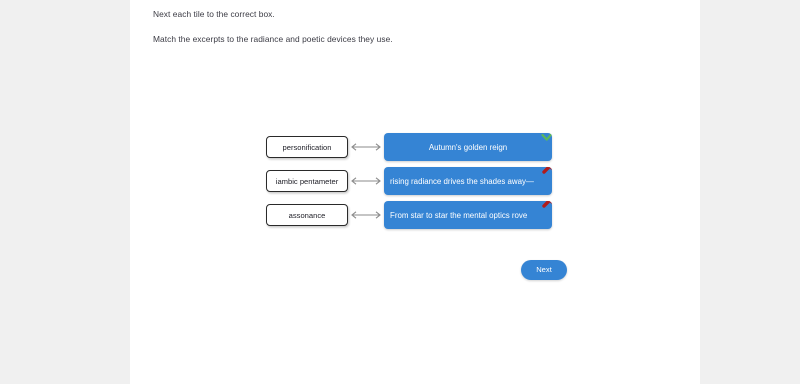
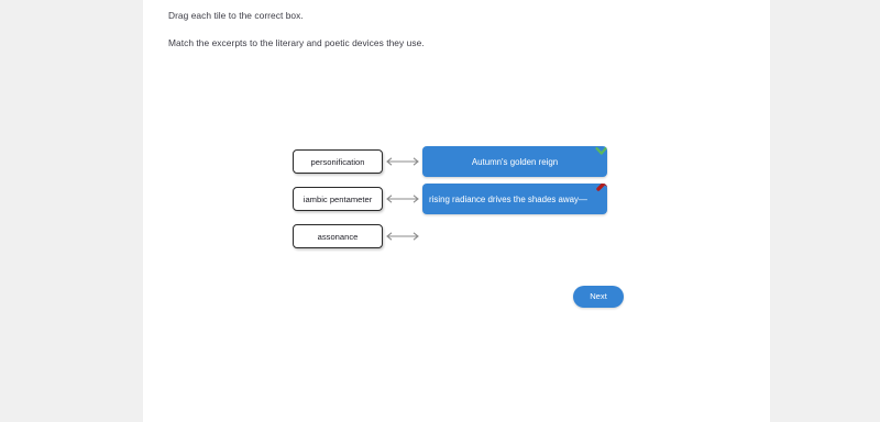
- Next each tile to the correct box.
+ Drag each tile to the correct box.
- Match the excerpts to the radiance and poetic devices they use.
+ Match the excerpts to the literary and poetic devices they use.
  personification
  Autumn's golden reign
  iambic pentameter
  rising radiance drives the shades away—
  assonance
- From star to star the mental optics rove
  Next
